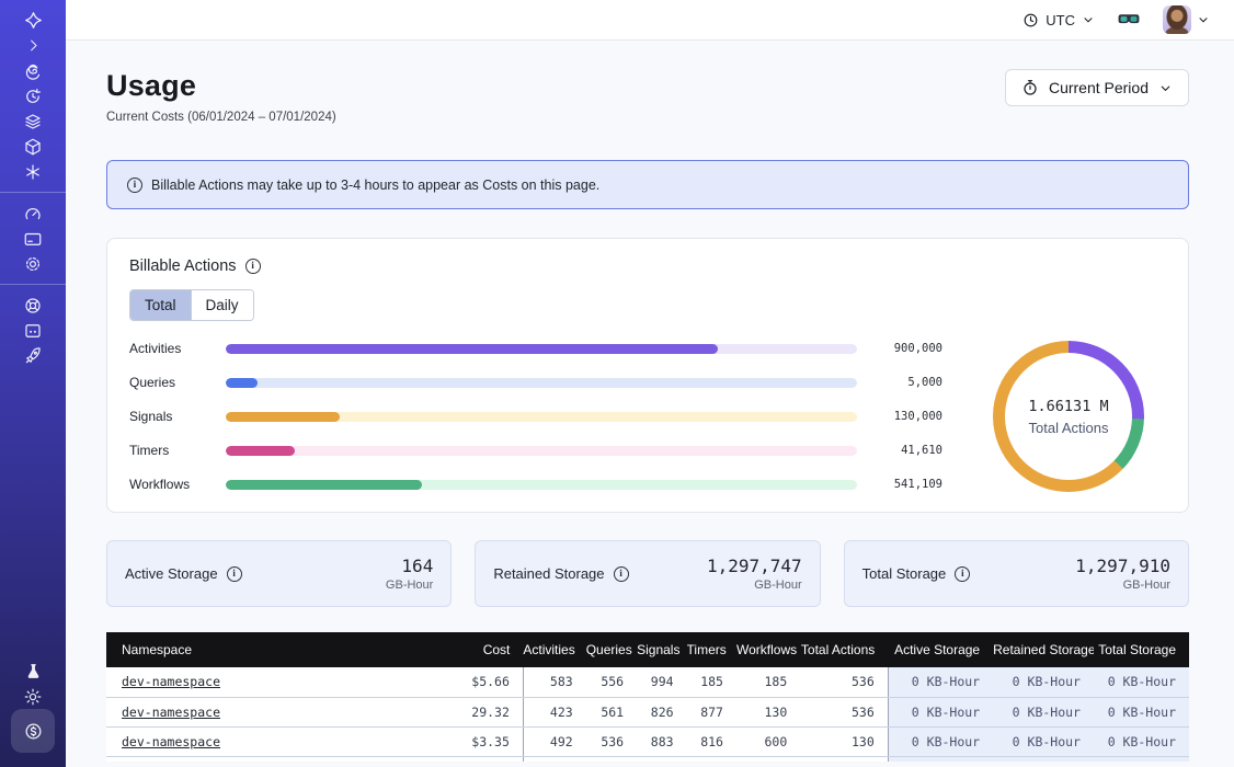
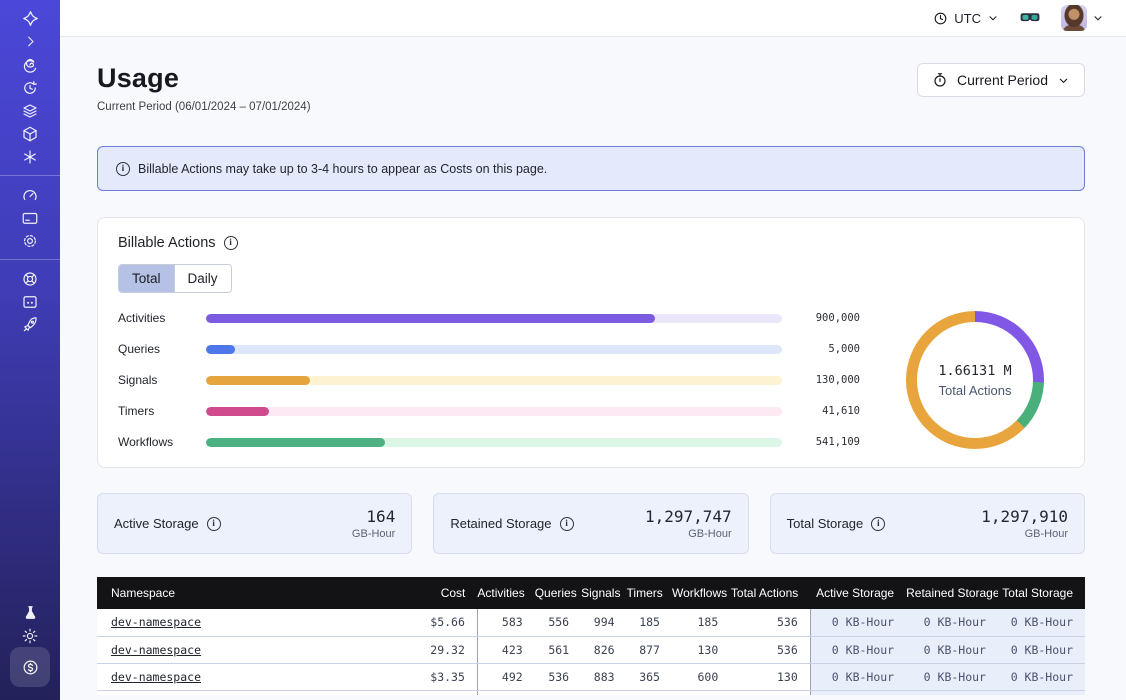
  UTC
  Usage
- Current Costs (06/01/2024 – 07/01/2024)
+ Current Period (06/01/2024 – 07/01/2024)
  Current Period
  i
  Billable Actions may take up to 3-4 hours to appear as Costs on this page.
  Billable Actions
  i
  Total
  Daily
  Activities
  900,000
  Queries
  5,000
  Signals
  130,000
  Timers
  41,610
  Workflows
  541,109
  1.66131 M
  Total Actions
  Active Storage
  i
  164
  GB-Hour
  Retained Storage
  i
  1,297,747
  GB-Hour
  Total Storage
  i
  1,297,910
  GB-Hour
  Namespace	Cost	Activities	Queries	Signals	Timers	Workflows	Total Actions	Active Storage	Retained Storage	Total Storage
  dev-namespace	$5.66	583	556	994	185	185	536	0 KB-Hour	0 KB-Hour	0 KB-Hour
  dev-namespace	29.32	423	561	826	877	130	536	0 KB-Hour	0 KB-Hour	0 KB-Hour
- dev-namespace	$3.35	492	536	883	816	600	130	0 KB-Hour	0 KB-Hour	0 KB-Hour
+ dev-namespace	$3.35	492	536	883	365	600	130	0 KB-Hour	0 KB-Hour	0 KB-Hour
